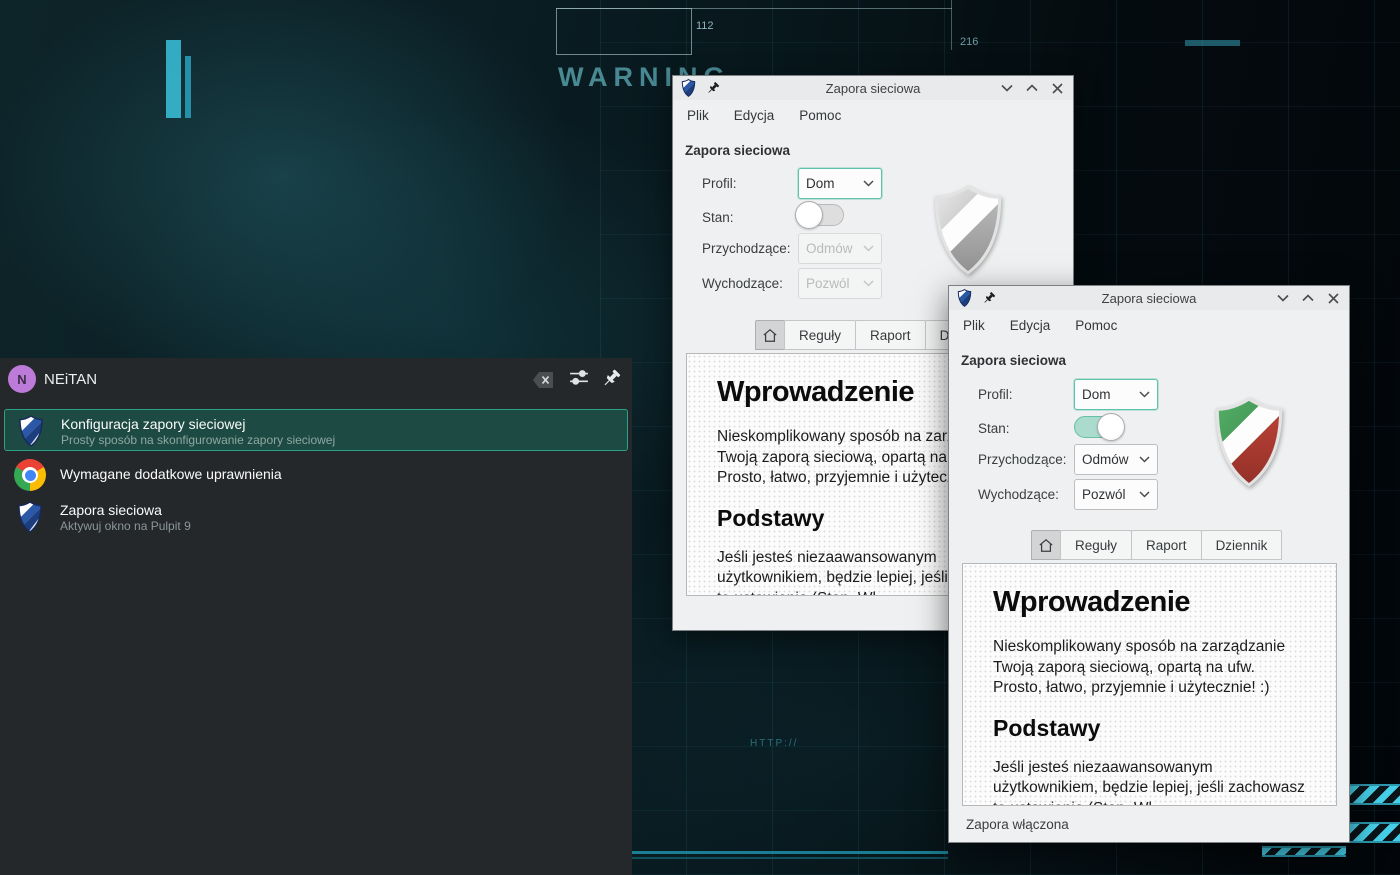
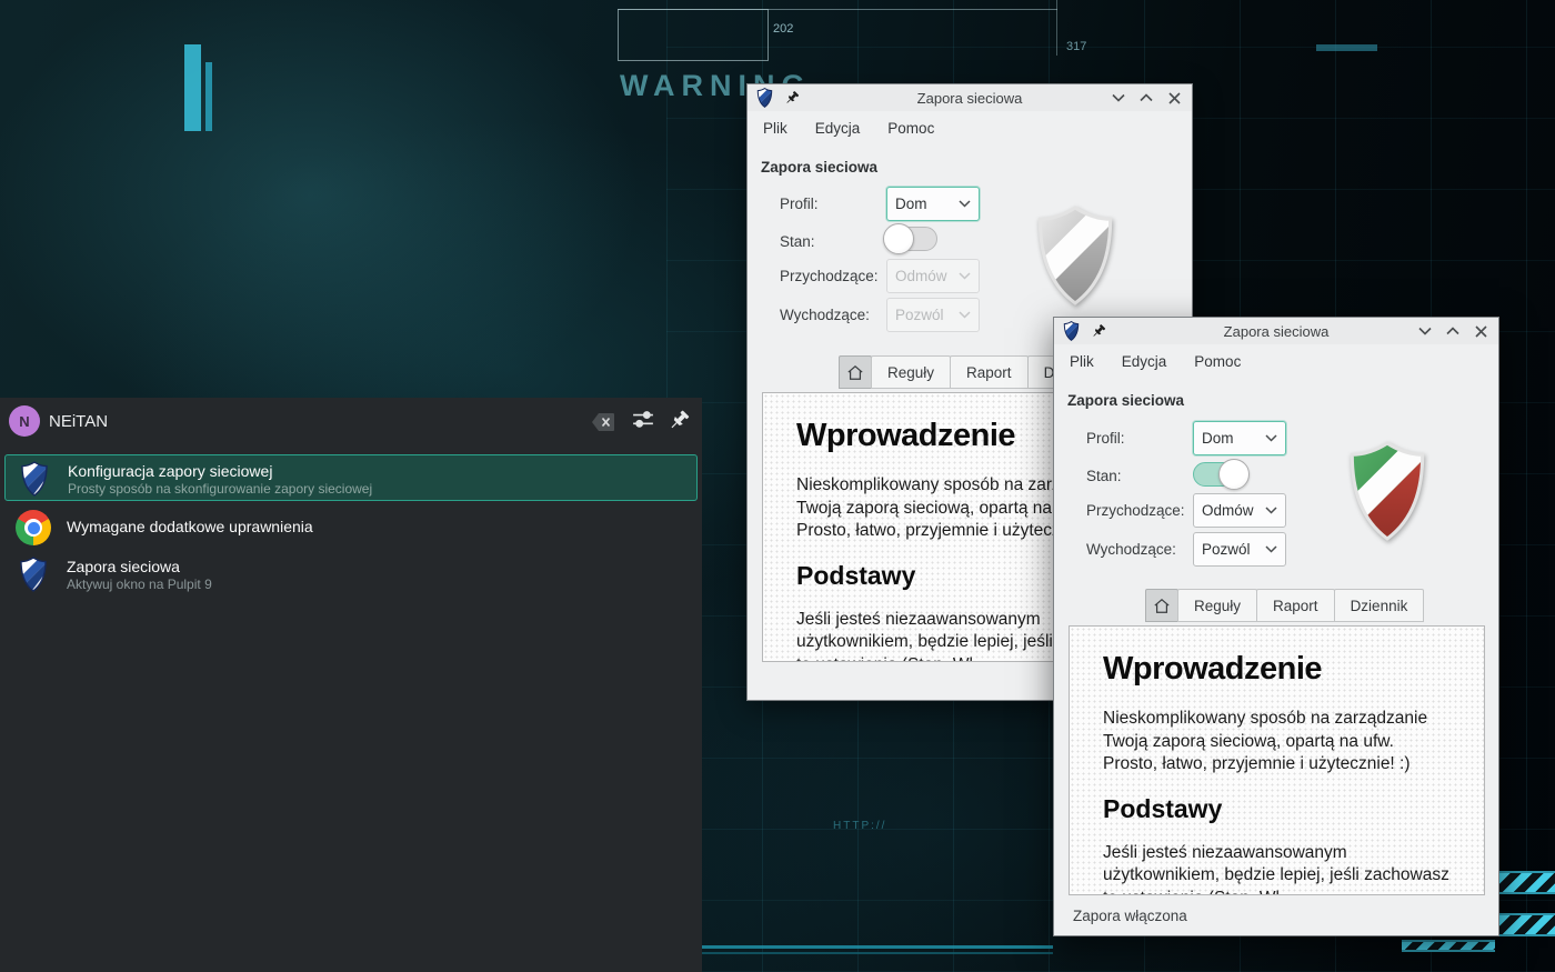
- 112
+ 202
- 216
+ 317
  HTTP://
  N
  NEiTAN
  Konfiguracja zapory sieciowej
  Prosty sposób na skonfigurowanie zapory sieciowej
  Wymagane dodatkowe uprawnienia
  Zapora sieciowa
  Aktywuj okno na Pulpit 9
  Zapora sieciowa
  Plik
  Edycja
  Pomoc
  Zapora sieciowa
  Profil:
  Dom
  Stan:
  Przychodzące:
  Odmów
  Wychodzące:
  Pozwól
  Reguły
  Raport
  Wprowadzenie
  Nieskomplikowany sposób na zar Twoją zaporą sieciową, opartą na Prosto, łatwo, przyjemnie i użytec
  Podstawy
  Zapora sieciowa
  Plik
  Edycja
  Pomoc
  Zapora sieciowa
  Profil:
  Dom
  Stan:
  Przychodzące:
  Odmów
  Wychodzące:
  Pozwól
  Reguły
  Raport
  Dziennik
  Wprowadzenie
  Nieskomplikowany sposób na zarządzanie Twoją zaporą sieciową, opartą na ufw. Prosto, łatwo, przyjemnie i użytecznie! :)
  Podstawy
  Zapora włączona
